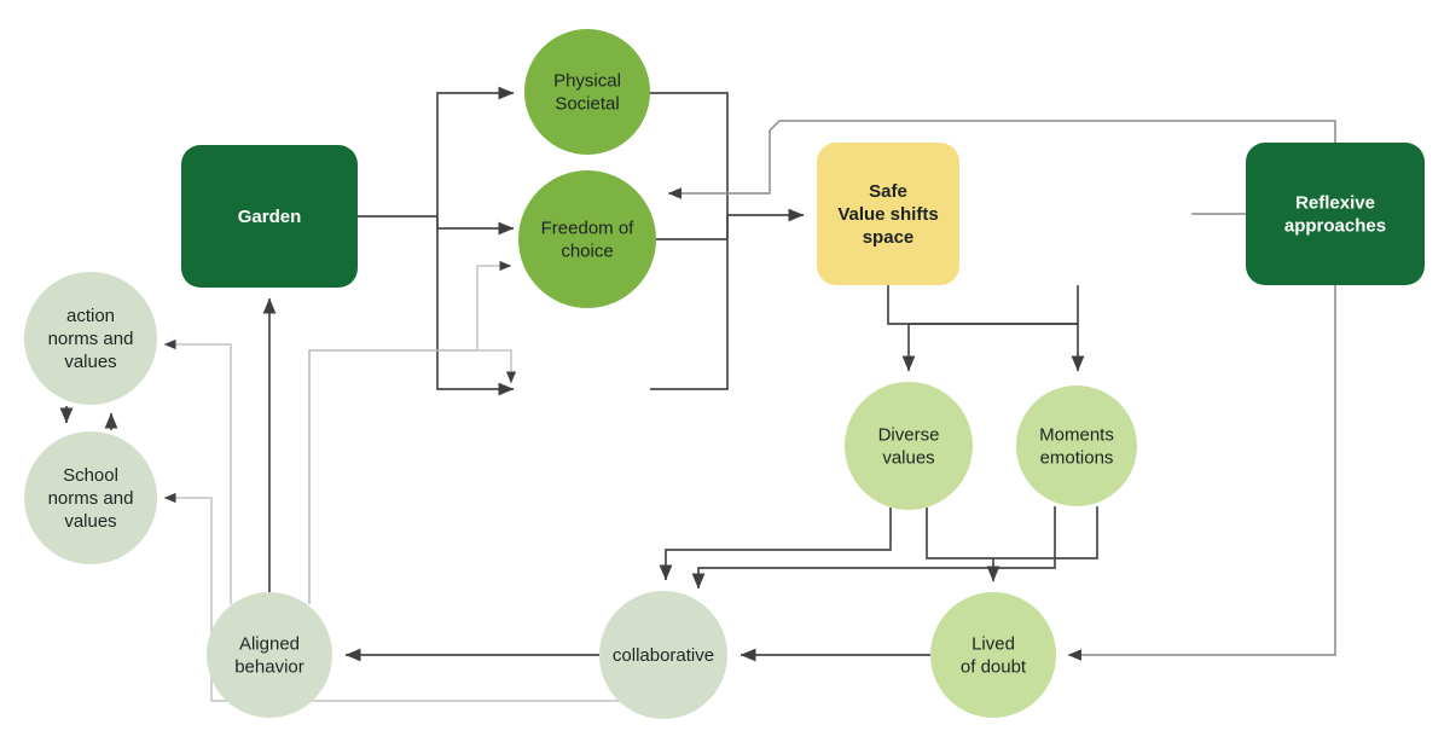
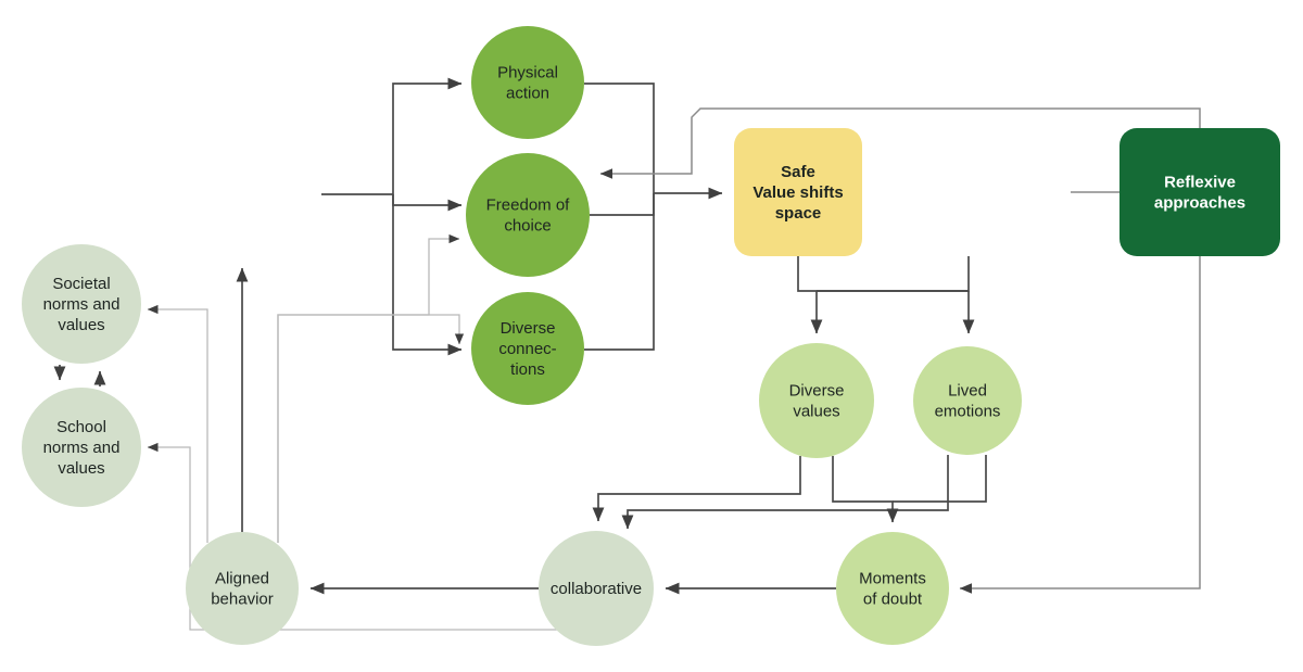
- Garden
- Physical Societal
+ Physical action
  Freedom of choice
+ Diverse connec- tions
  Safe Value shifts space
  Reflexive approaches
  Diverse values
- Moments emotions
+ Lived emotions
- action norms and values
+ Societal norms and values
  School norms and values
  Aligned behavior
  collaborative
- Lived of doubt
+ Moments of doubt
